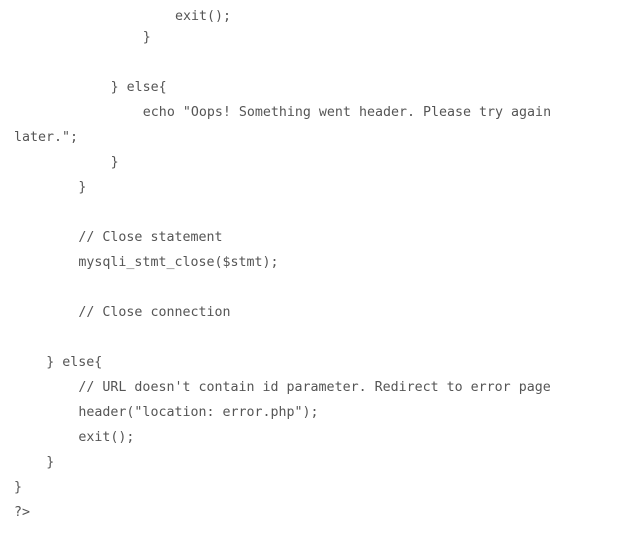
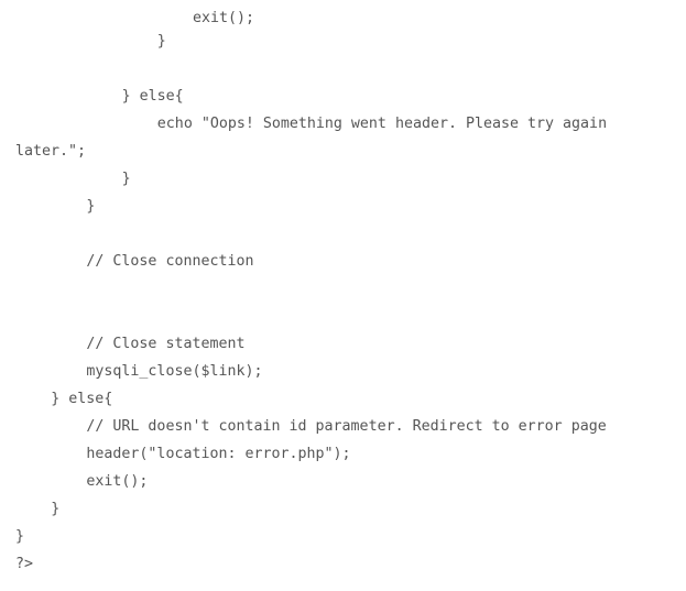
  exit();
  }
  } else{
  echo "Oops! Something went header. Please try again
  later.";
  }
  }
- // Close statement
+ // Close connection
- mysqli_stmt_close($stmt);
- // Close connection
+ // Close statement
+ mysqli_close($link);
  } else{
  // URL doesn't contain id parameter. Redirect to error page
  header("location: error.php");
  exit();
  }
  }
  ?>
